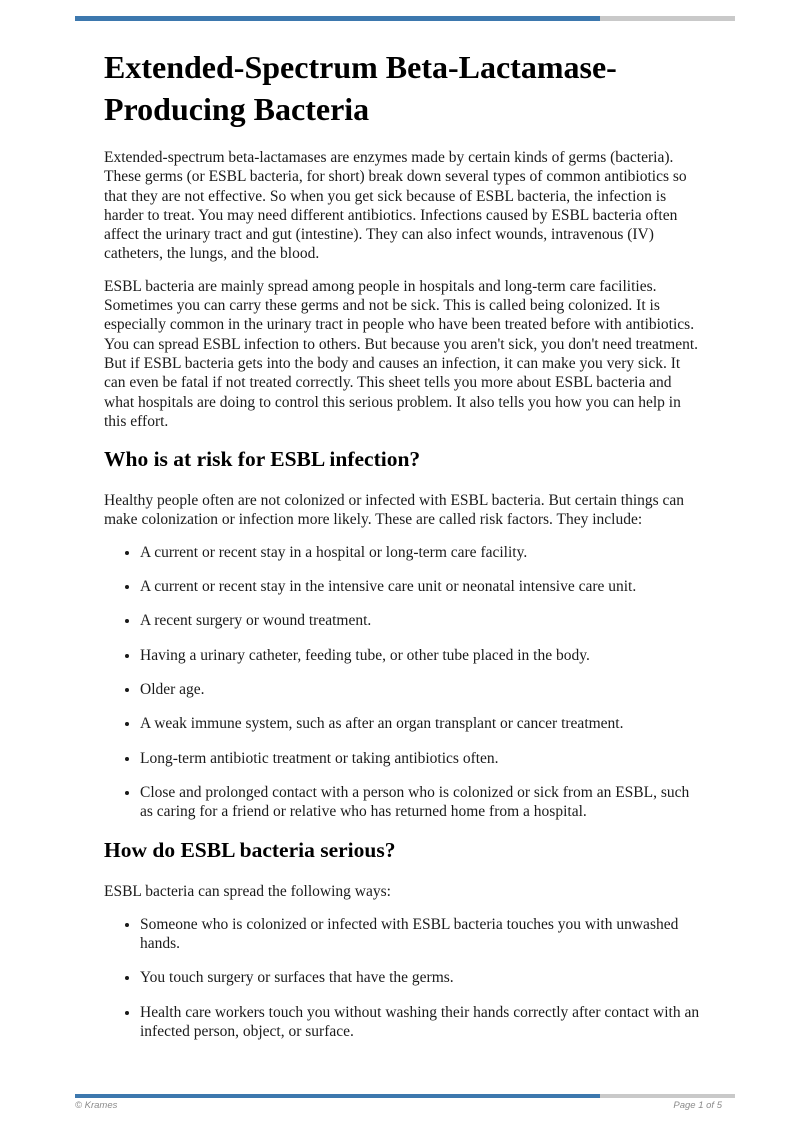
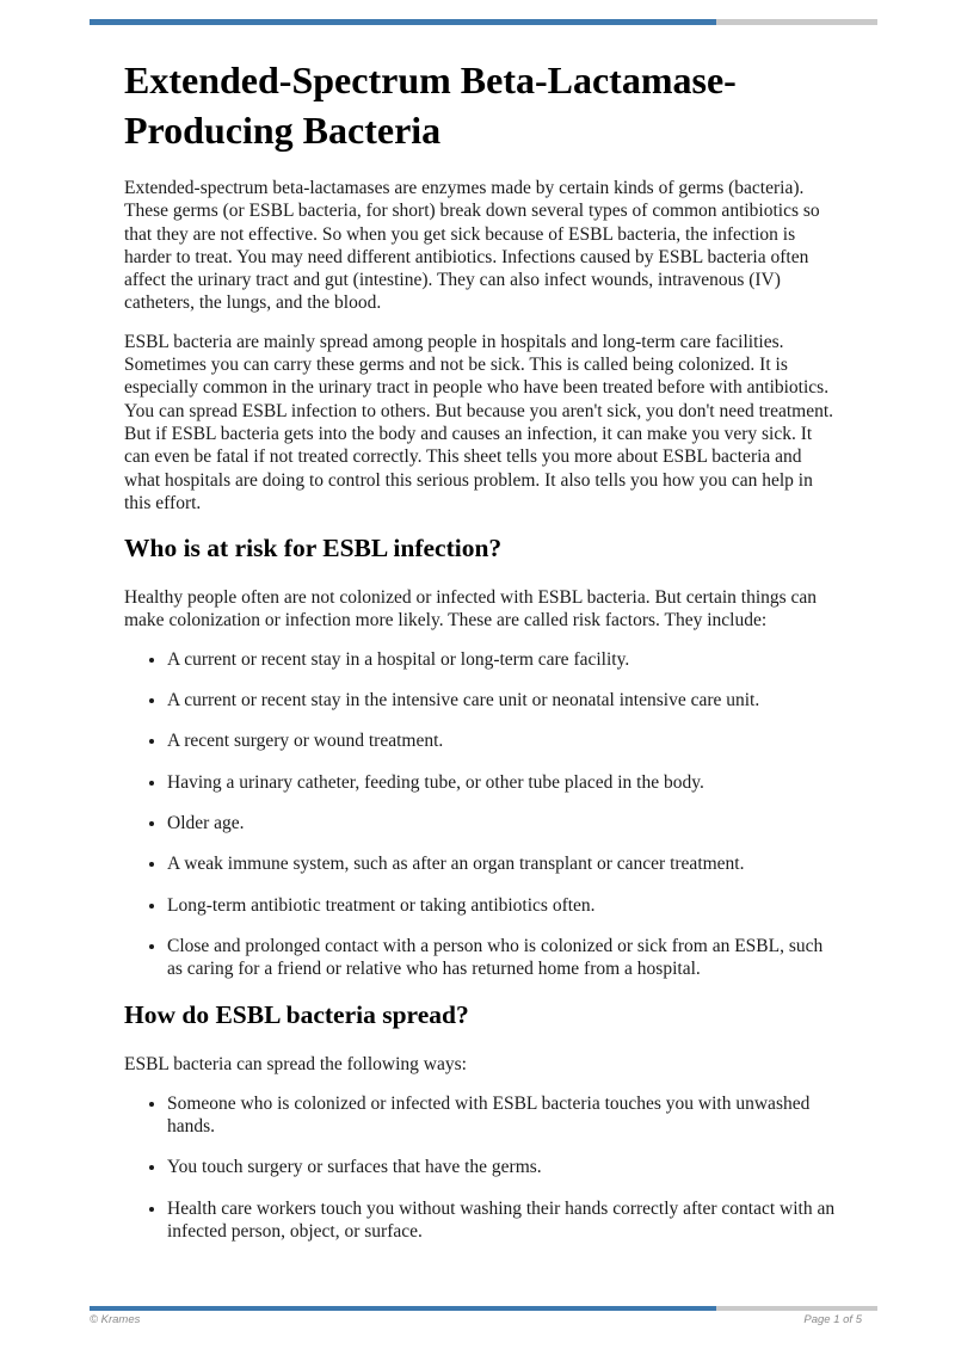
  Extended-Spectrum Beta-Lactamase-Producing Bacteria
  Extended-spectrum beta-lactamases are enzymes made by certain kinds of germs (bacteria). These germs (or ESBL bacteria, for short) break down several types of common antibiotics so that they are not effective. So when you get sick because of ESBL bacteria, the infection is harder to treat. You may need different antibiotics. Infections caused by ESBL bacteria often affect the urinary tract and gut (intestine). They can also infect wounds, intravenous (IV) catheters, the lungs, and the blood.
  ESBL bacteria are mainly spread among people in hospitals and long-term care facilities. Sometimes you can carry these germs and not be sick. This is called being colonized. It is especially common in the urinary tract in people who have been treated before with antibiotics. You can spread ESBL infection to others. But because you aren't sick, you don't need treatment. But if ESBL bacteria gets into the body and causes an infection, it can make you very sick. It can even be fatal if not treated correctly. This sheet tells you more about ESBL bacteria and what hospitals are doing to control this serious problem. It also tells you how you can help in this effort.
  Who is at risk for ESBL infection?
  Healthy people often are not colonized or infected with ESBL bacteria. But certain things can make colonization or infection more likely. These are called risk factors. They include:
  A current or recent stay in a hospital or long-term care facility.
  A current or recent stay in the intensive care unit or neonatal intensive care unit.
  A recent surgery or wound treatment.
  Having a urinary catheter, feeding tube, or other tube placed in the body.
  Older age.
  A weak immune system, such as after an organ transplant or cancer treatment.
  Long-term antibiotic treatment or taking antibiotics often.
  Close and prolonged contact with a person who is colonized or sick from an ESBL, such as caring for a friend or relative who has returned home from a hospital.
- How do ESBL bacteria serious?
+ How do ESBL bacteria spread?
  ESBL bacteria can spread the following ways:
  Someone who is colonized or infected with ESBL bacteria touches you with unwashed hands.
  You touch surgery or surfaces that have the germs.
  Health care workers touch you without washing their hands correctly after contact with an infected person, object, or surface.
  © Krames
  Page 1 of 5
